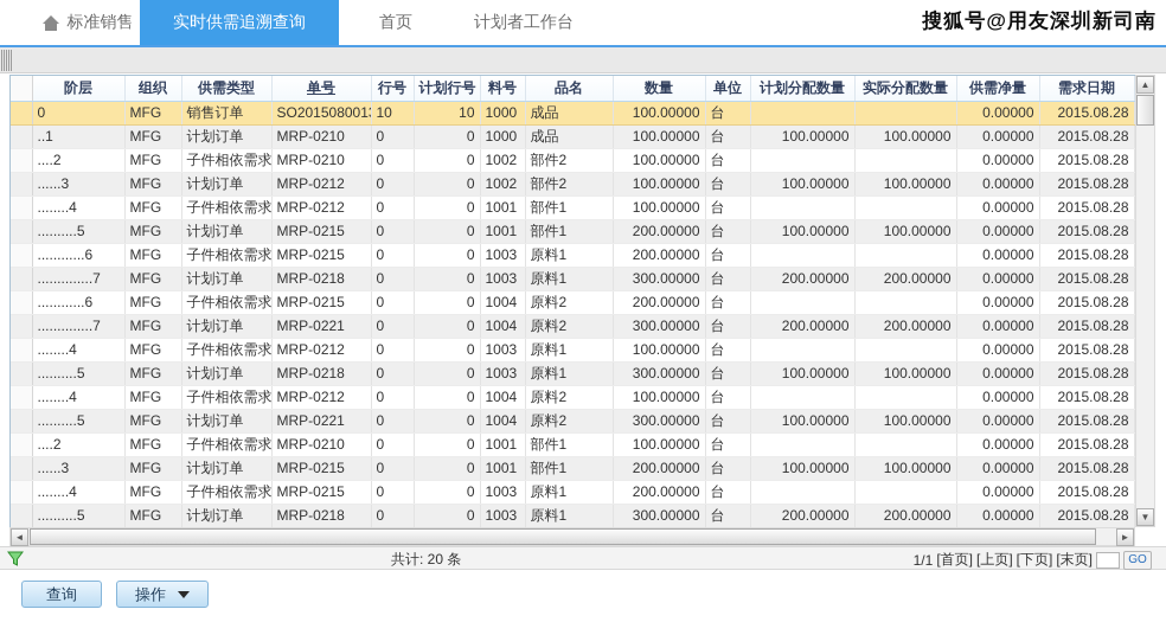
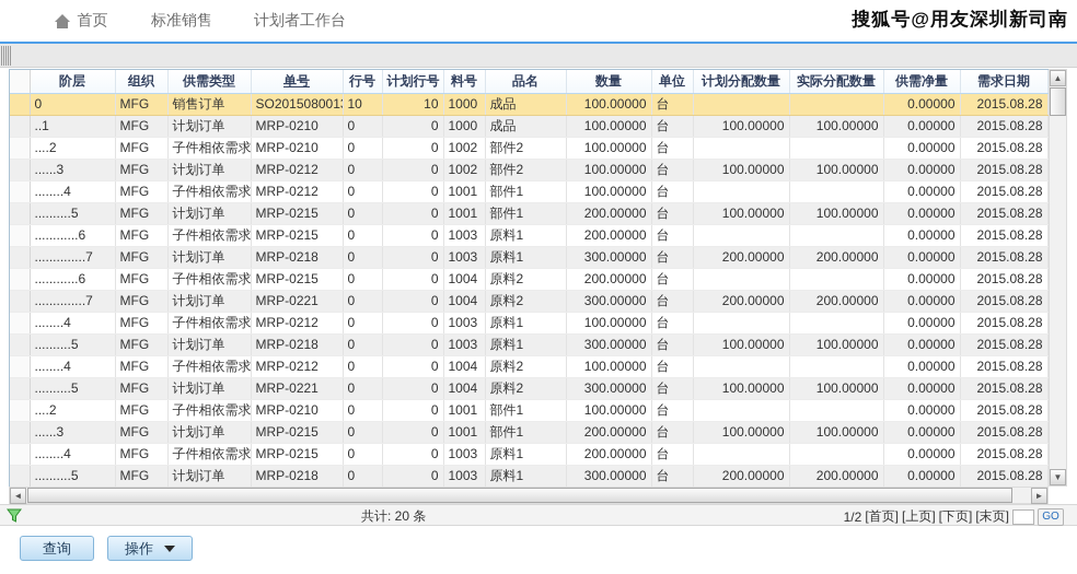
- 标准销售
+ 首页
- 实时供需追溯查询
- 首页
+ 标准销售
  计划者工作台
  搜狐号@用友深圳新司南
  	阶层	组织	供需类型	单号	行号	计划行号	料号	品名	数量	单位	计划分配数量	实际分配数量	供需净量	需求日期
  	0	MFG	销售订单	SO201508001	10	10	1000	成品	100.00000	台			0.00000	2015.08.28
  	..1	MFG	计划订单	MRP-0210	0	0	1000	成品	100.00000	台	100.00000	100.00000	0.00000	2015.08.28
  	....2	MFG	子件相依需求	MRP-0210	0	0	1002	部件2	100.00000	台			0.00000	2015.08.28
  	......3	MFG	计划订单	MRP-0212	0	0	1002	部件2	100.00000	台	100.00000	100.00000	0.00000	2015.08.28
  	........4	MFG	子件相依需求	MRP-0212	0	0	1001	部件1	100.00000	台			0.00000	2015.08.28
  	..........5	MFG	计划订单	MRP-0215	0	0	1001	部件1	200.00000	台	100.00000	100.00000	0.00000	2015.08.28
  	............6	MFG	子件相依需求	MRP-0215	0	0	1003	原料1	200.00000	台			0.00000	2015.08.28
  	..............7	MFG	计划订单	MRP-0218	0	0	1003	原料1	300.00000	台	200.00000	200.00000	0.00000	2015.08.28
  	............6	MFG	子件相依需求	MRP-0215	0	0	1004	原料2	200.00000	台			0.00000	2015.08.28
  	..............7	MFG	计划订单	MRP-0221	0	0	1004	原料2	300.00000	台	200.00000	200.00000	0.00000	2015.08.28
  	........4	MFG	子件相依需求	MRP-0212	0	0	1003	原料1	100.00000	台			0.00000	2015.08.28
  	..........5	MFG	计划订单	MRP-0218	0	0	1003	原料1	300.00000	台	100.00000	100.00000	0.00000	2015.08.28
  	........4	MFG	子件相依需求	MRP-0212	0	0	1004	原料2	100.00000	台			0.00000	2015.08.28
  	..........5	MFG	计划订单	MRP-0221	0	0	1004	原料2	300.00000	台	100.00000	100.00000	0.00000	2015.08.28
  	....2	MFG	子件相依需求	MRP-0210	0	0	1001	部件1	100.00000	台			0.00000	2015.08.28
  	......3	MFG	计划订单	MRP-0215	0	0	1001	部件1	200.00000	台	100.00000	100.00000	0.00000	2015.08.28
  	........4	MFG	子件相依需求	MRP-0215	0	0	1003	原料1	200.00000	台			0.00000	2015.08.28
  	..........5	MFG	计划订单	MRP-0218	0	0	1003	原料1	300.00000	台	200.00000	200.00000	0.00000	2015.08.28
  ▲
  ▼
  ◄
  ►
  共计: 20 条
- 1/1
+ 1/2
  [首页]
  [上页]
  [下页]
  [末页]
  GO
  查询
  操作
